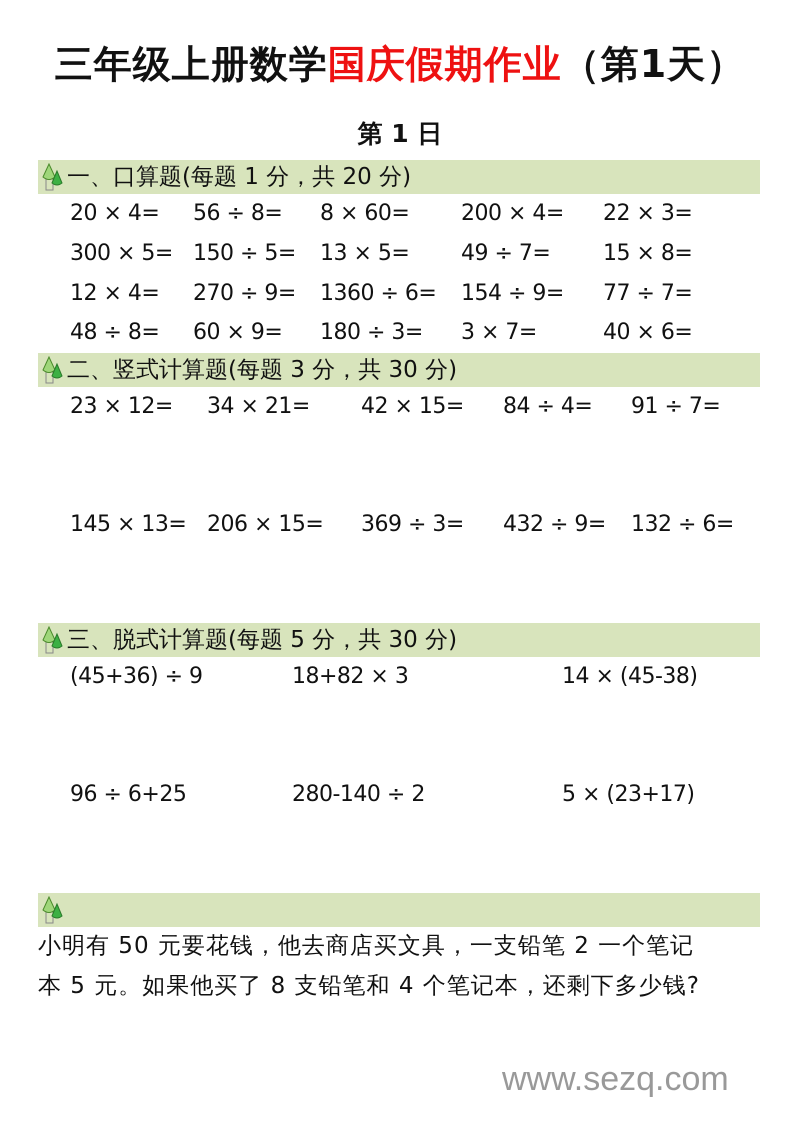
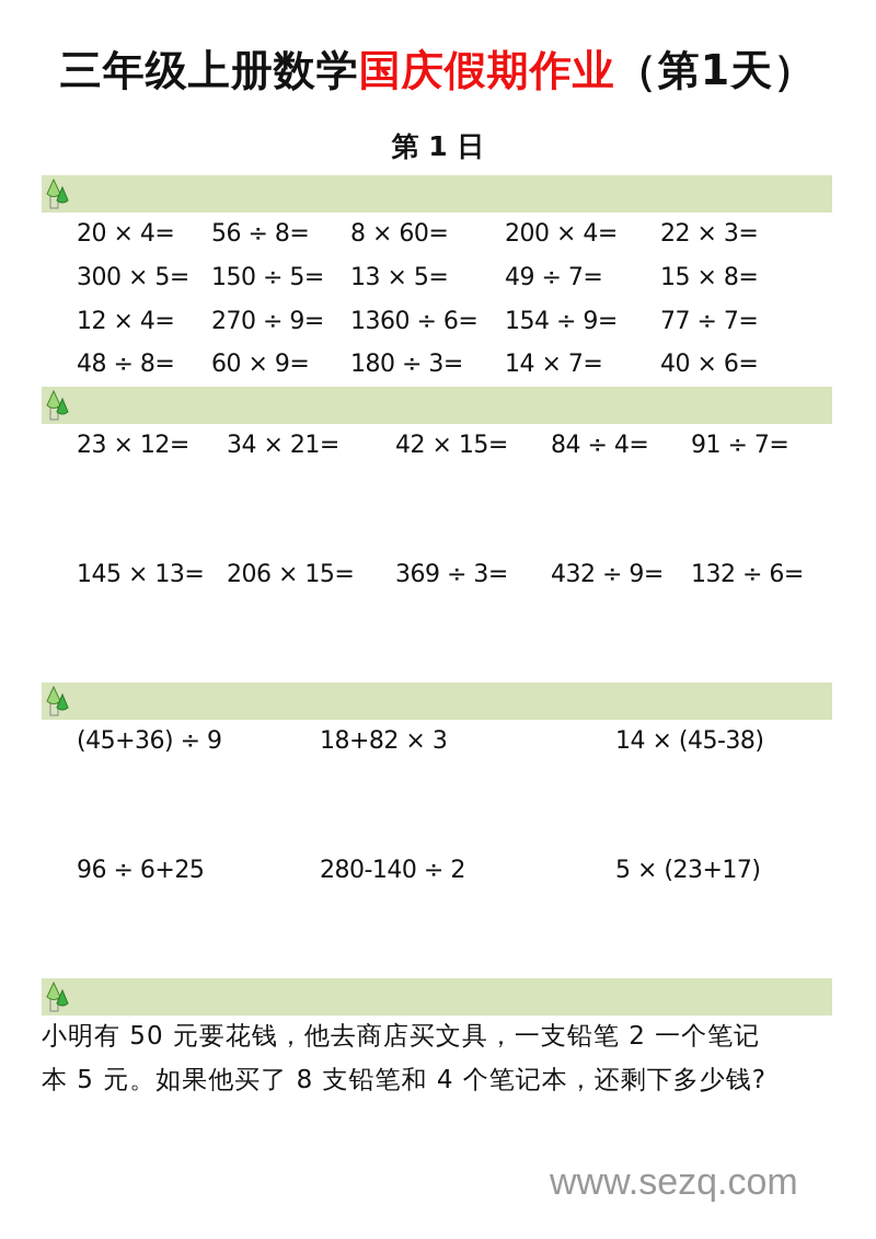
  三年级上册数学国庆假期作业（第1天）
  第 1 日
- 一、口算题(每题 1 分，共 20 分)
  20 × 4=
  56 ÷ 8=
  8 × 60=
  200 × 4=
  22 × 3=
  300 × 5=
  150 ÷ 5=
  13 × 5=
  49 ÷ 7=
  15 × 8=
  12 × 4=
  270 ÷ 9=
  1360 ÷ 6=
  154 ÷ 9=
  77 ÷ 7=
  48 ÷ 8=
  60 × 9=
  180 ÷ 3=
- 3 × 7=
+ 14 × 7=
  40 × 6=
- 二、竖式计算题(每题 3 分，共 30 分)
  23 × 12=
  34 × 21=
  42 × 15=
  84 ÷ 4=
  91 ÷ 7=
  145 × 13=
  206 × 15=
  369 ÷ 3=
  432 ÷ 9=
  132 ÷ 6=
- 三、脱式计算题(每题 5 分，共 30 分)
  (45+36) ÷ 9
  18+82 × 3
  14 × (45-38)
  96 ÷ 6+25
  280-140 ÷ 2
  5 × (23+17)
  小明有 50 元要花钱，他去商店买文具，一支铅笔 2 一个笔记
  本 5 元。如果他买了 8 支铅笔和 4 个笔记本，还剩下多少钱?
  www.sezq.com
